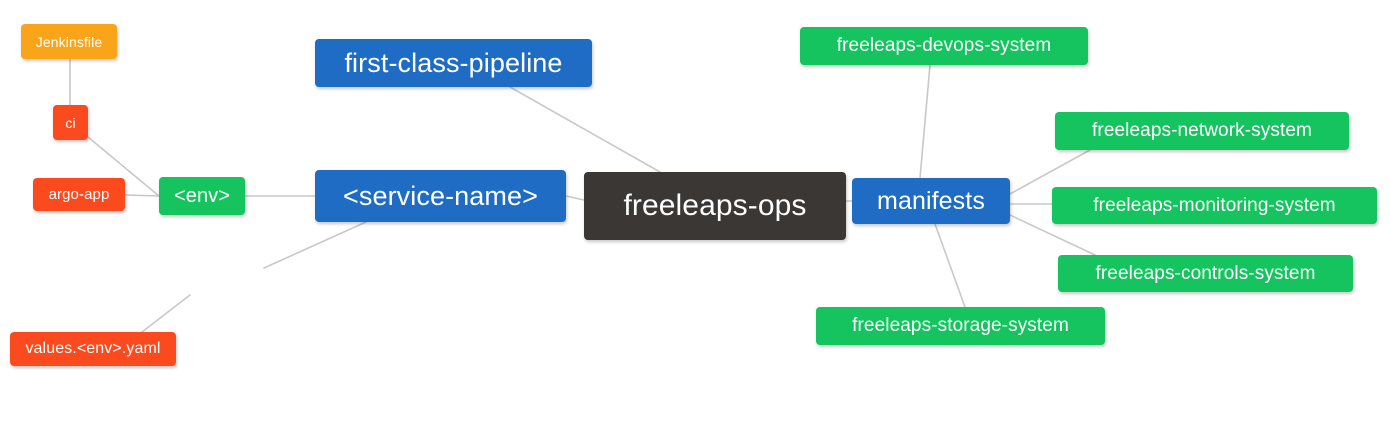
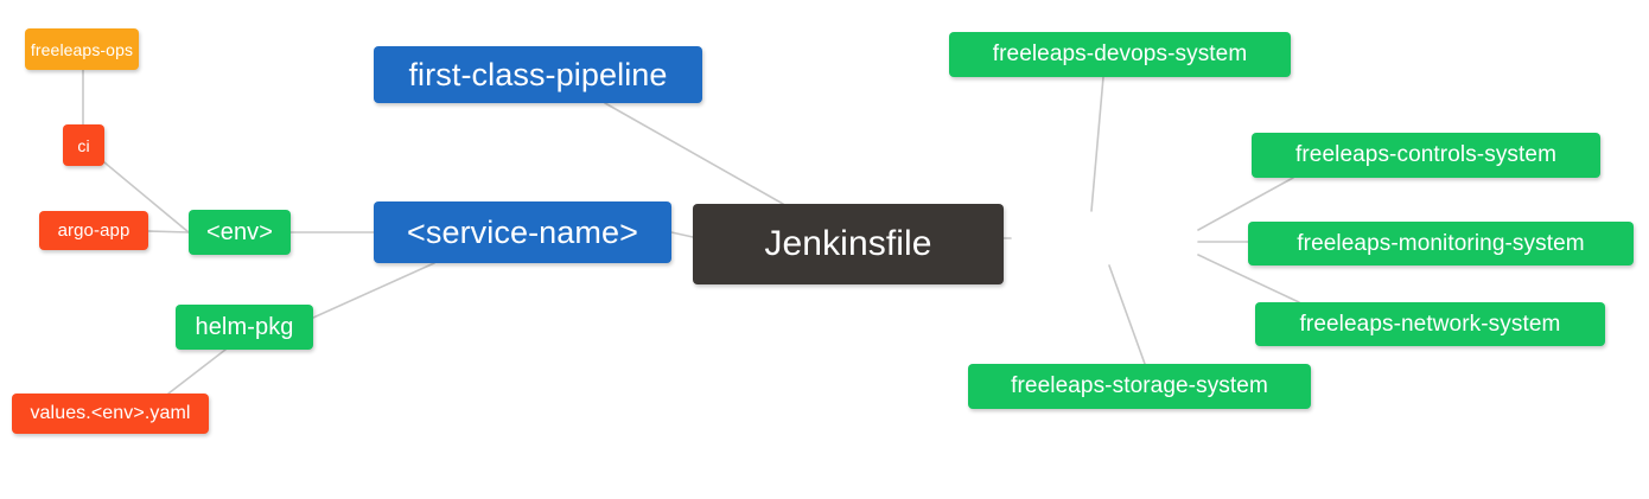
- Jenkinsfile
+ freeleaps-ops
  ci
  argo-app
  <env>
+ helm-pkg
  values.<env>.yaml
  first-class-pipeline
  <service-name>
- freeleaps-ops
+ Jenkinsfile
- manifests
  freeleaps-devops-system
- freeleaps-network-system
+ freeleaps-controls-system
  freeleaps-monitoring-system
- freeleaps-controls-system
+ freeleaps-network-system
  freeleaps-storage-system
